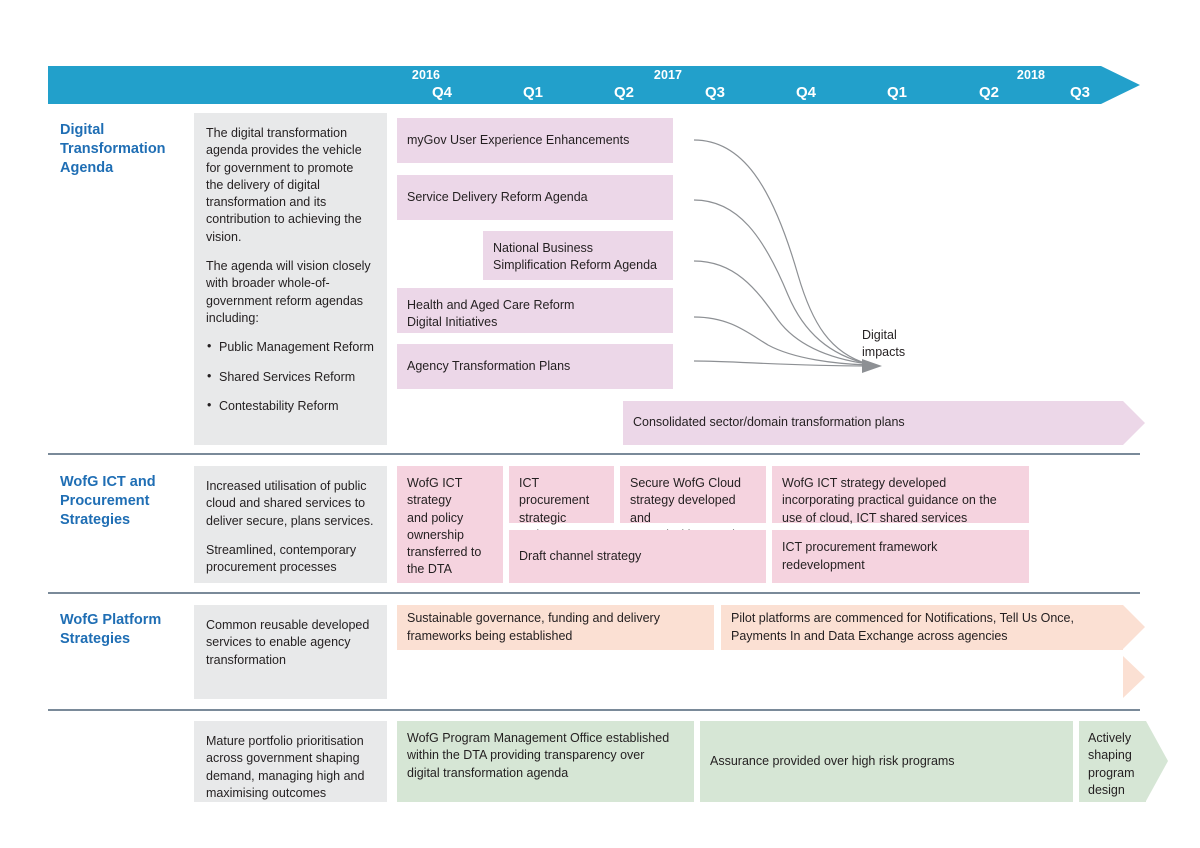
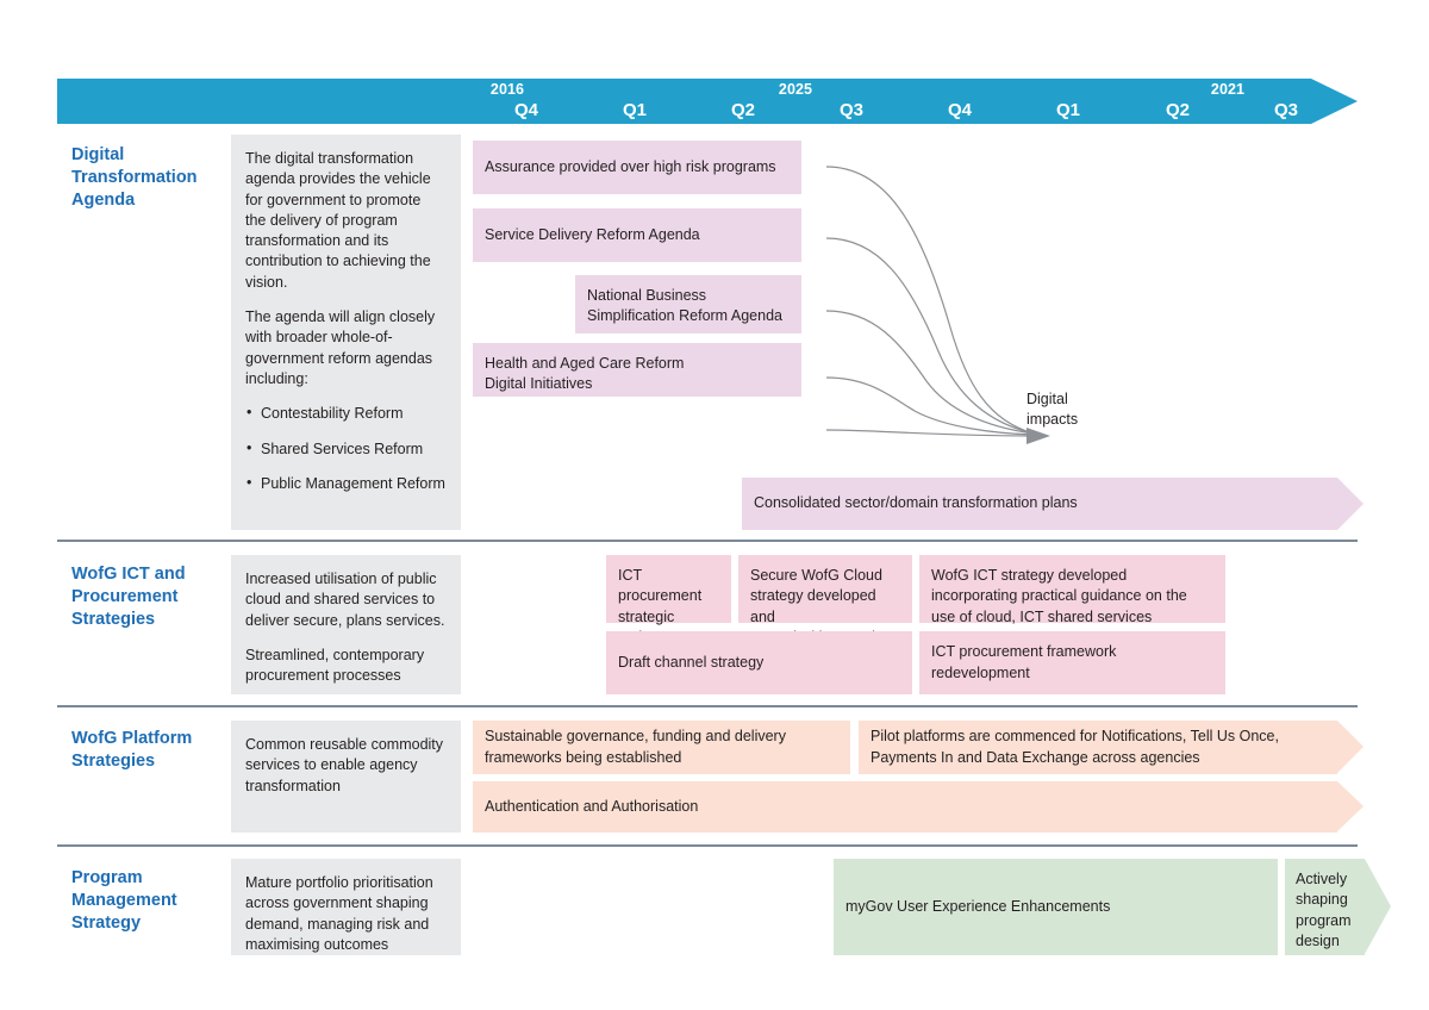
  2016
- 2017
+ 2025
- 2018
+ 2021
  Q4
  Q1
  Q2
  Q3
  Q4
  Q1
  Q2
  Q3
  Digital
  Transformation
  Agenda
- The digital transformation agenda provides the vehicle for government to promote the delivery of digital transformation and its contribution to achieving the vision.
+ The digital transformation agenda provides the vehicle for government to promote the delivery of program transformation and its contribution to achieving the vision.
- The agenda will vision closely with broader whole-of-government reform agendas including:
+ The agenda will align closely with broader whole-of-government reform agendas including:
- Public Management Reform
+ Contestability Reform
  Shared Services Reform
- Contestability Reform
+ Public Management Reform
- myGov User Experience Enhancements
+ Assurance provided over high risk programs
  Service Delivery Reform Agenda
  National Business
  Simplification Reform Agenda
  Health and Aged Care Reform
  Digital Initiatives
- Agency Transformation Plans
  Consolidated sector/domain transformation plans
  Digital
  impacts
  WofG ICT and
  Procurement
  Strategies
  Increased utilisation of public cloud and shared services to deliver secure, plans services.
  Streamlined, contemporary procurement processes
- WofG ICT
- strategy
- and policy
- ownership
- transferred to
- the DTA
  ICT
  procurement
  Secure WofG Cloud
  strategy developed and
  WofG ICT strategy developed
  incorporating practical guidance on the
  use of cloud, ICT shared services
  Draft channel strategy
  ICT procurement framework
  redevelopment
  WofG Platform
  Strategies
- Common reusable developed services to enable agency transformation
+ Common reusable commodity services to enable agency transformation
  Sustainable governance, funding and delivery
  frameworks being established
  Pilot platforms are commenced for Notifications, Tell Us Once,
  Payments In and Data Exchange across agencies
+ Authentication and Authorisation
+ Program
+ Management
+ Strategy
- Mature portfolio prioritisation across government shaping demand, managing high and maximising outcomes
+ Mature portfolio prioritisation across government shaping demand, managing risk and maximising outcomes
- WofG Program Management Office established
- within the DTA providing transparency over
- digital transformation agenda
- Assurance provided over high risk programs
+ myGov User Experience Enhancements
  Actively
  shaping
  program
  design
